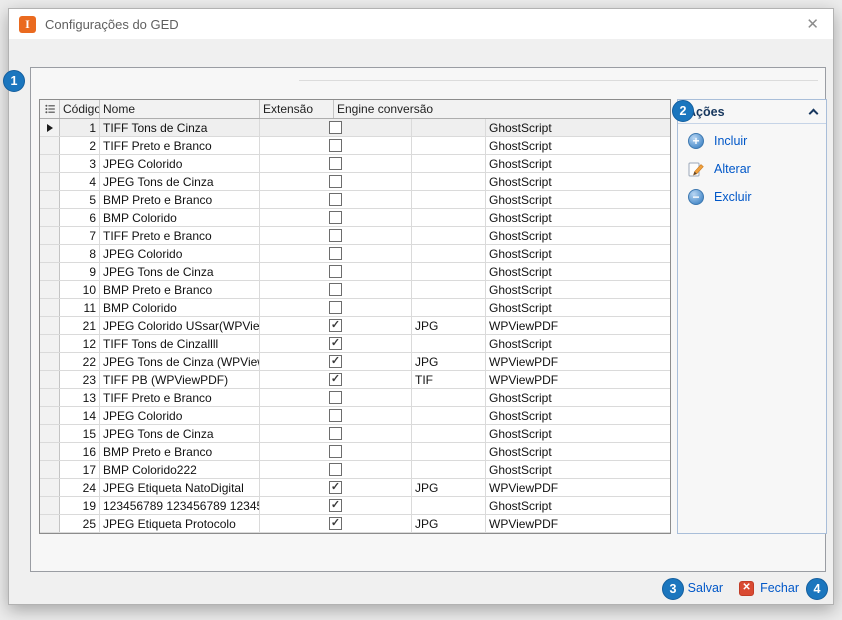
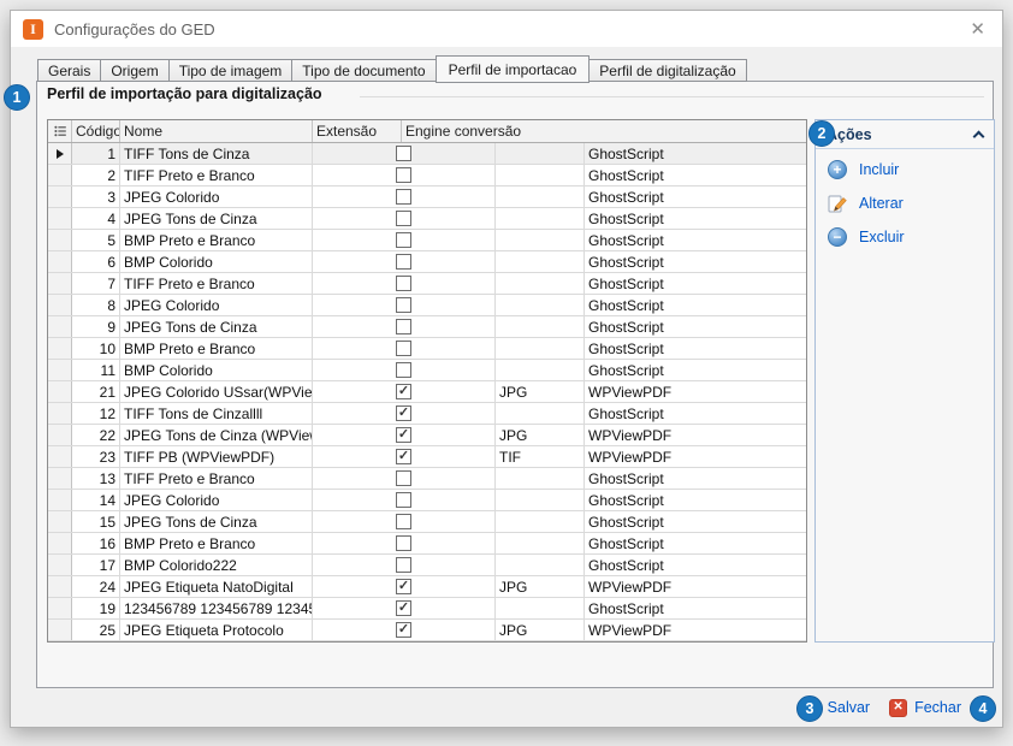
  I
  Configurações do GED
  ✕
+ Gerais
+ Origem
+ Tipo de imagem
+ Tipo de documento
+ Perfil de importacao
+ Perfil de digitalização
+ Perfil de importação para digitalização
  Código
  Nome
  Extensão
  Engine conversão
  1
  TIFF Tons de Cinza
  GhostScript
  2
  TIFF Preto e Branco
  GhostScript
  3
  JPEG Colorido
  GhostScript
  4
  JPEG Tons de Cinza
  GhostScript
  5
  BMP Preto e Branco
  GhostScript
  6
  BMP Colorido
  GhostScript
  7
  TIFF Preto e Branco
  GhostScript
  8
  JPEG Colorido
  GhostScript
  9
  JPEG Tons de Cinza
  GhostScript
  10
  BMP Preto e Branco
  GhostScript
  11
  BMP Colorido
  GhostScript
  21
  JPEG Colorido USsar(WPVie
  ✓
  JPG
  WPViewPDF
  12
  TIFF Tons de Cinzallll
  ✓
  GhostScript
  22
  JPEG Tons de Cinza (WPVie
  ✓
  JPG
  WPViewPDF
  23
  TIFF PB (WPViewPDF)
  ✓
  TIF
  WPViewPDF
  13
  TIFF Preto e Branco
  GhostScript
  14
  JPEG Colorido
  GhostScript
  15
  JPEG Tons de Cinza
  GhostScript
  16
  BMP Preto e Branco
  GhostScript
  17
  BMP Colorido222
  GhostScript
  24
  JPEG Etiqueta NatoDigital
  ✓
  JPG
  WPViewPDF
  19
  123456789 123456789 12345
  ✓
  GhostScript
  25
  JPEG Etiqueta Protocolo
  ✓
  JPG
  WPViewPDF
  ções
  +
  Incluir
  Alterar
  −
  Excluir
  Salvar
  ✕
  Fechar
  1
  2
  3
  4
